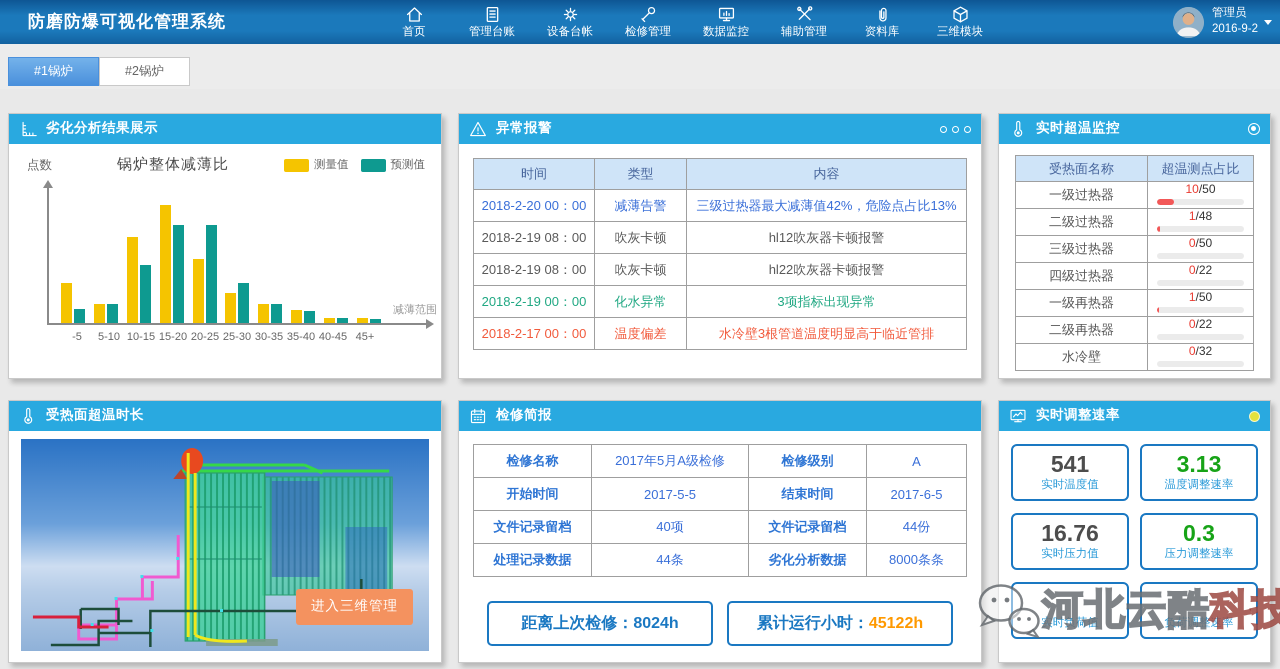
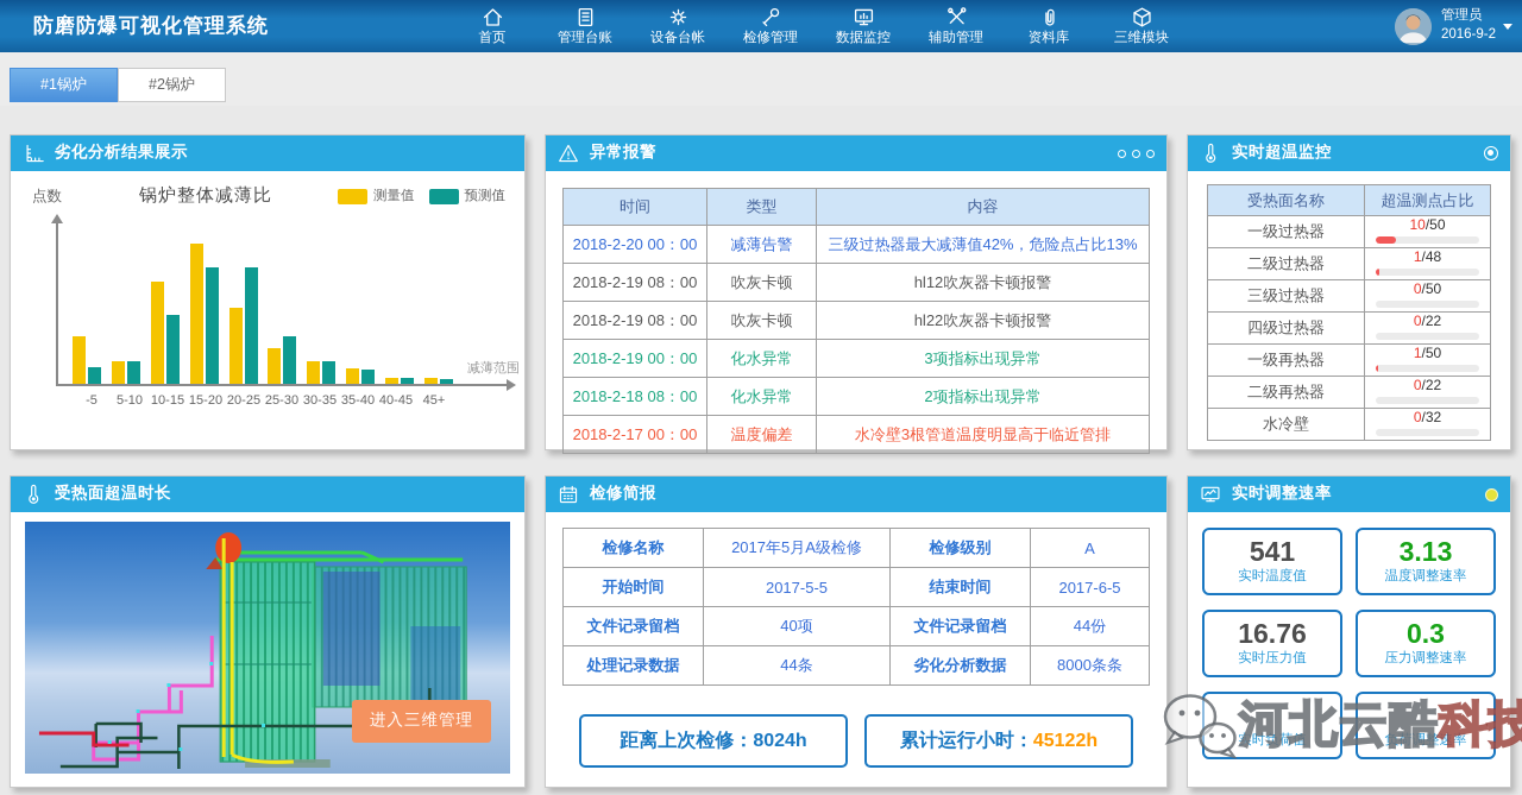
  防磨防爆可视化管理系统
  首页
  管理台账
  设备台帐
  检修管理
  数据监控
  辅助管理
  资料库
  三维模块
  管理员
  2016-9-2
  #1锅炉
  #2锅炉
  劣化分析结果展示
  点数
  锅炉整体减薄比
  测量值
  预测值
  -5
  5-10
  10-15
  15-20
  20-25
  25-30
  30-35
  35-40
  40-45
  45+
  减薄范围
  异常报警
  时间	类型	内容
  2018-2-20 00：00	减薄告警	三级过热器最大减薄值42%，危险点占比13%
  2018-2-19 08：00	吹灰卡顿	hl12吹灰器卡顿报警
  2018-2-19 08：00	吹灰卡顿	hl22吹灰器卡顿报警
  2018-2-19 00：00	化水异常	3项指标出现异常
+ 2018-2-18 08：00	化水异常	2项指标出现异常
  2018-2-17 00：00	温度偏差	水冷壁3根管道温度明显高于临近管排
  实时超温监控
  受热面名称	超温测点占比
  一级过热器	10/50
  二级过热器	1/48
  三级过热器	0/50
  四级过热器	0/22
  一级再热器	1/50
  二级再热器	0/22
  水冷壁	0/32
  受热面超温时长
  进入三维管理
  检修简报
  检修名称	2017年5月A级检修	检修级别	A
  开始时间	2017-5-5	结束时间	2017-6-5
  文件记录留档	40项	文件记录留档	44份
  处理记录数据	44条	劣化分析数据	8000条条
  距离上次检修：
  8024h
  累计运行小时：
  45122h
  实时调整速率
  541
  实时温度值
  3.13
  温度调整速率
  16.76
  实时压力值
  0.3
  压力调整速率
  实时负荷值
  负荷调整速率
  河北云酷科技
